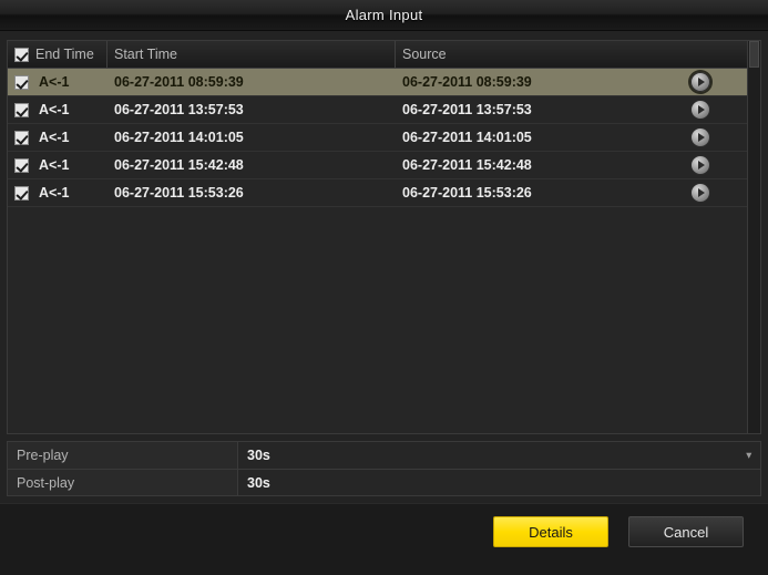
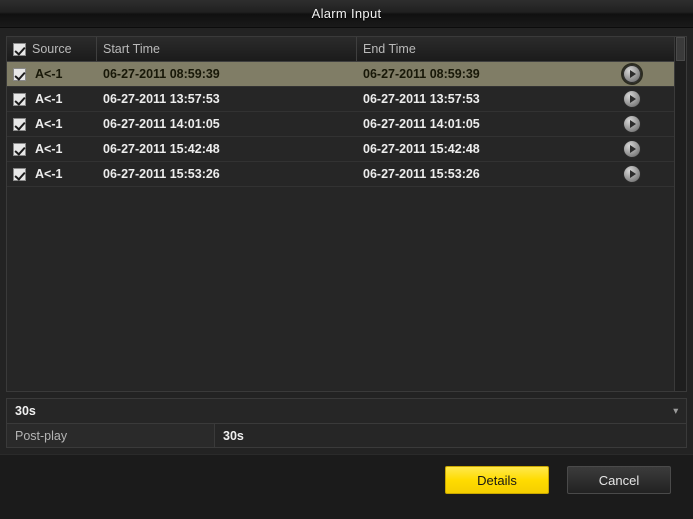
  Alarm Input
- End Time
+ Source
  Start Time
- Source
+ End Time
  A<-1
  06-27-2011 08:59:39
  06-27-2011 08:59:39
  A<-1
  06-27-2011 13:57:53
  06-27-2011 13:57:53
  A<-1
  06-27-2011 14:01:05
  06-27-2011 14:01:05
  A<-1
  06-27-2011 15:42:48
  06-27-2011 15:42:48
  A<-1
  06-27-2011 15:53:26
  06-27-2011 15:53:26
- Pre-play
  30s
  ▾
  Post-play
  30s
  Details
  Cancel
